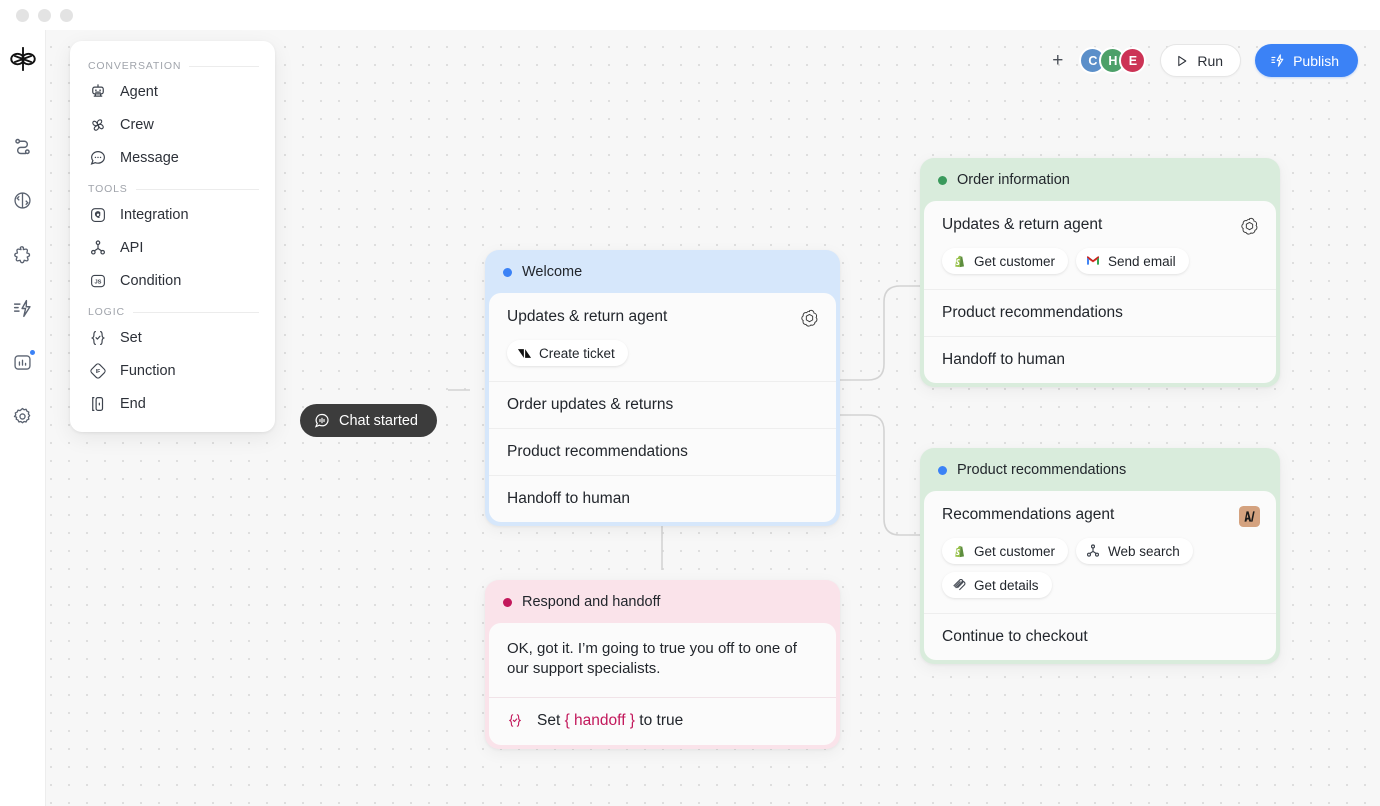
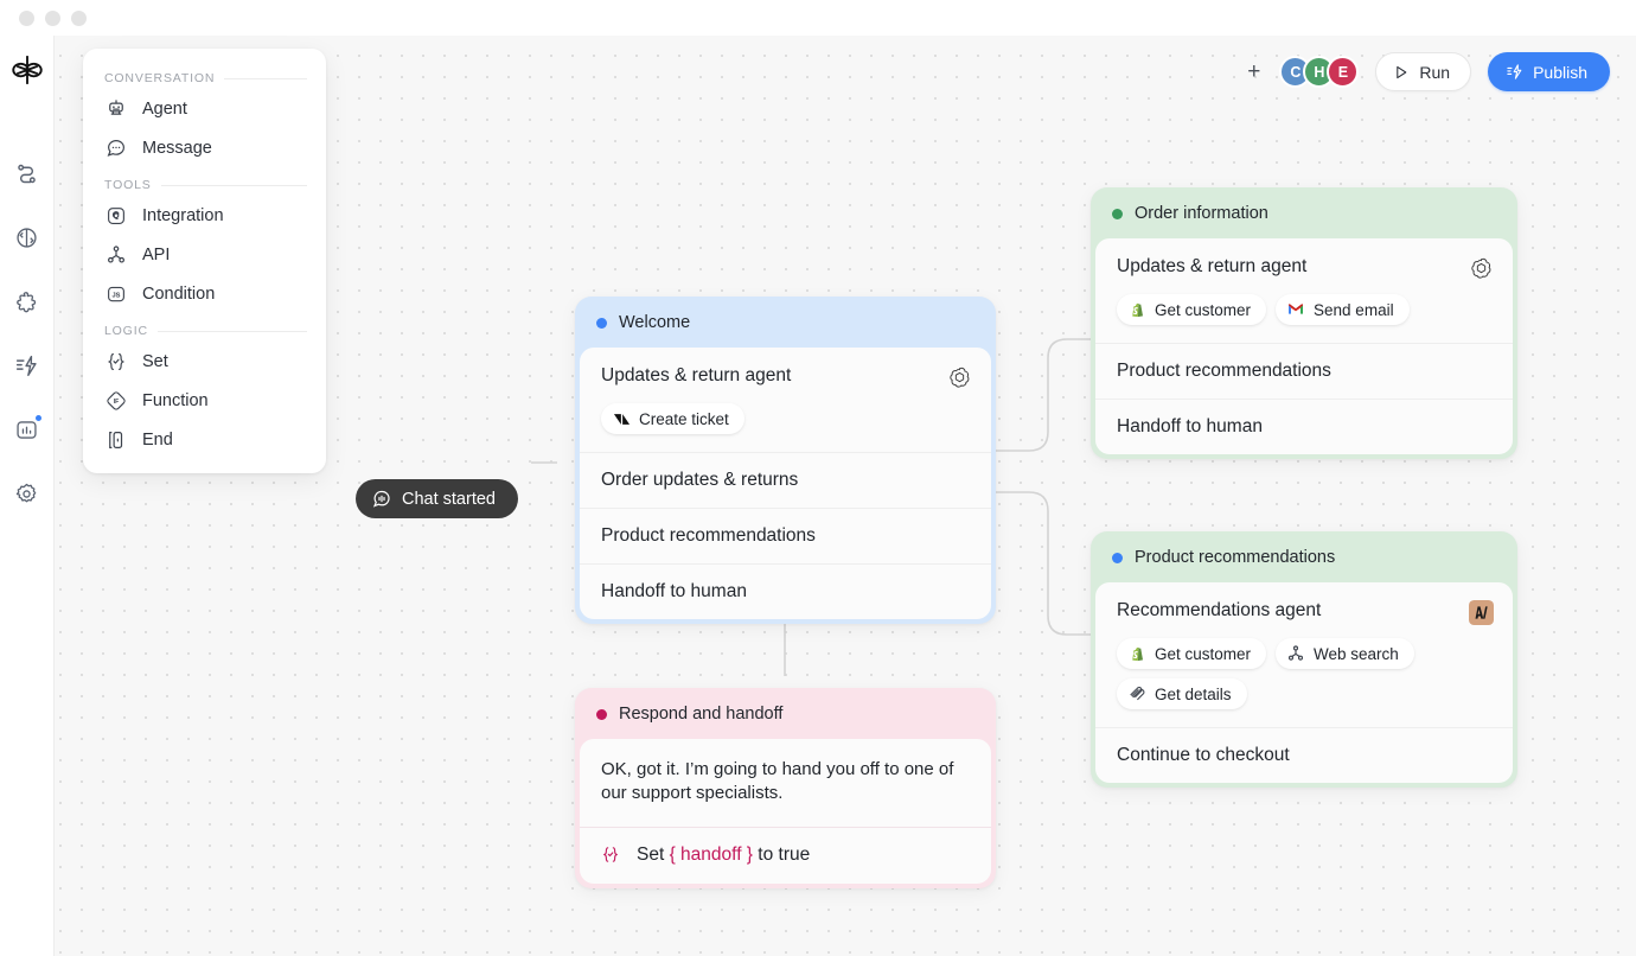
  Chat started
  Welcome
  Updates & return agent
  Create ticket
  Order updates & returns
  Product recommendations
  Handoff to human
  Order information
  Updates & return agent
  Get customer
  Send email
  Product recommendations
  Handoff to human
  Product recommendations
  Recommendations agent
  Get customer
  Web search
  Get details
  Continue to checkout
  Respond and handoff
- OK, got it. I’m going to true you off to one of our support specialists.
+ OK, got it. I’m going to hand you off to one of our support specialists.
  Set { handoff } to true
  CONVERSATION
  Agent
- Crew
  Message
  TOOLS
  Integration
  API
  Condition
  LOGIC
  Set
  Function
  End
  +
  C
  H
  E
  Run
  Publish
